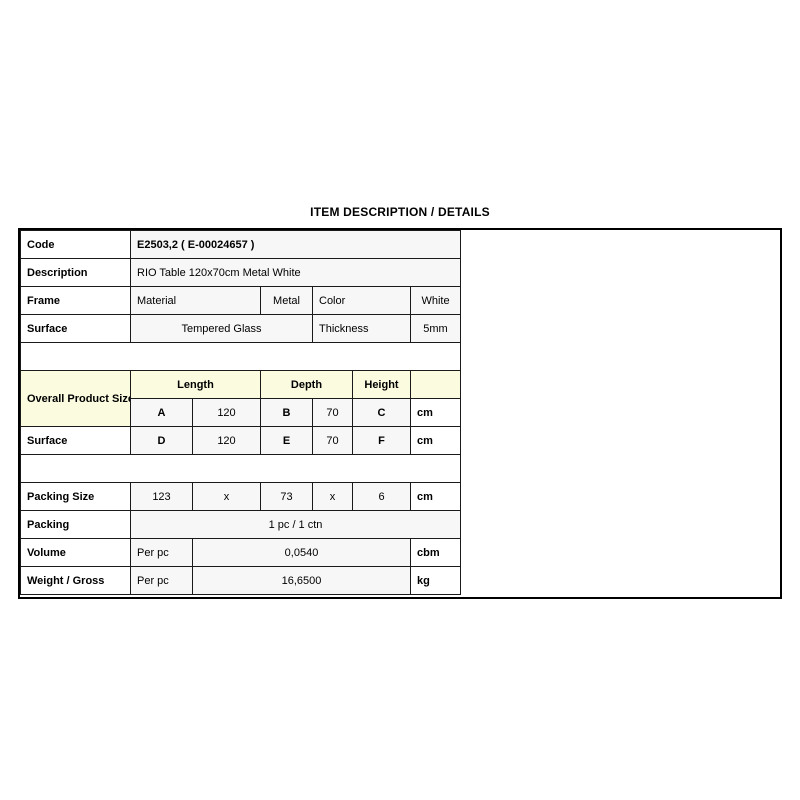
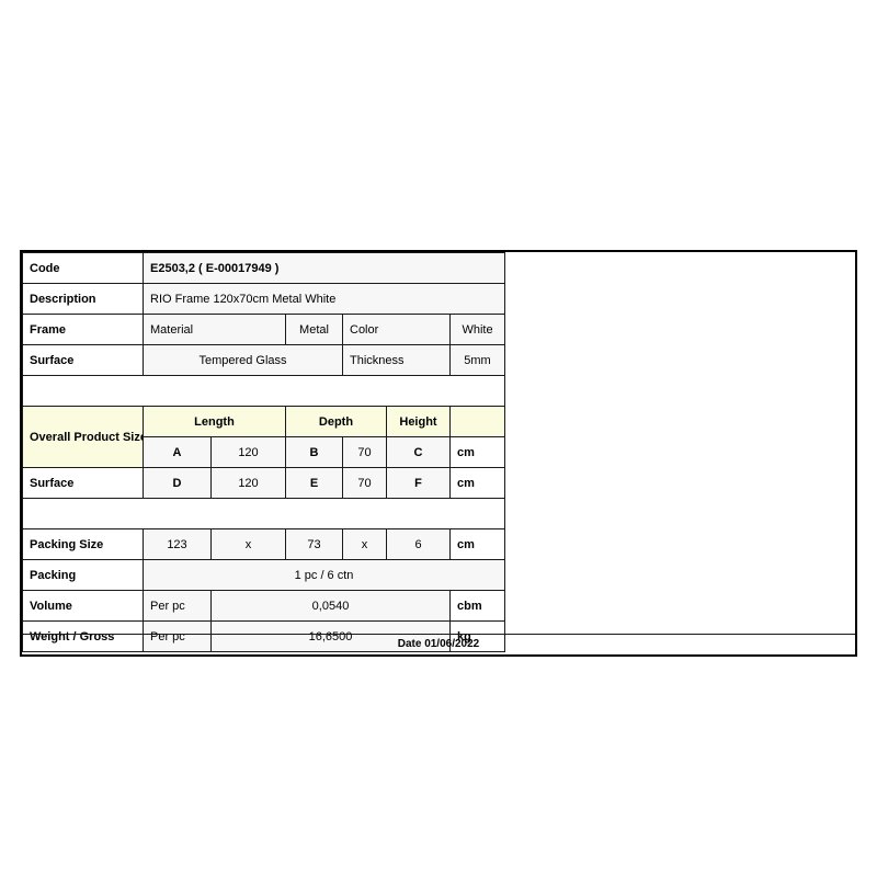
- ITEM DESCRIPTION / DETAILS
- Code	E2503,2 ( E-00024657 )
+ Code	E2503,2 ( E-00017949 )
- Description	RIO Table 120x70cm Metal White
+ Description	RIO Frame 120x70cm Metal White
  Frame	Material	Metal	Color	White
  Surface	Tempered Glass	Thickness	5mm
  Overall Product Siz	Length	Depth	Height
  A	120	B	70	C	cm
  Surface	D	120	E	70	F	cm
  Packing Size	123	x	73	x	6	cm
- Packing	1 pc / 1 ctn
+ Packing	1 pc / 6 ctn
  Volume	Per pc	0,0540	cbm
  Weight / Gross	Per pc	16,6500	kg
+ Date 01/06/2022
